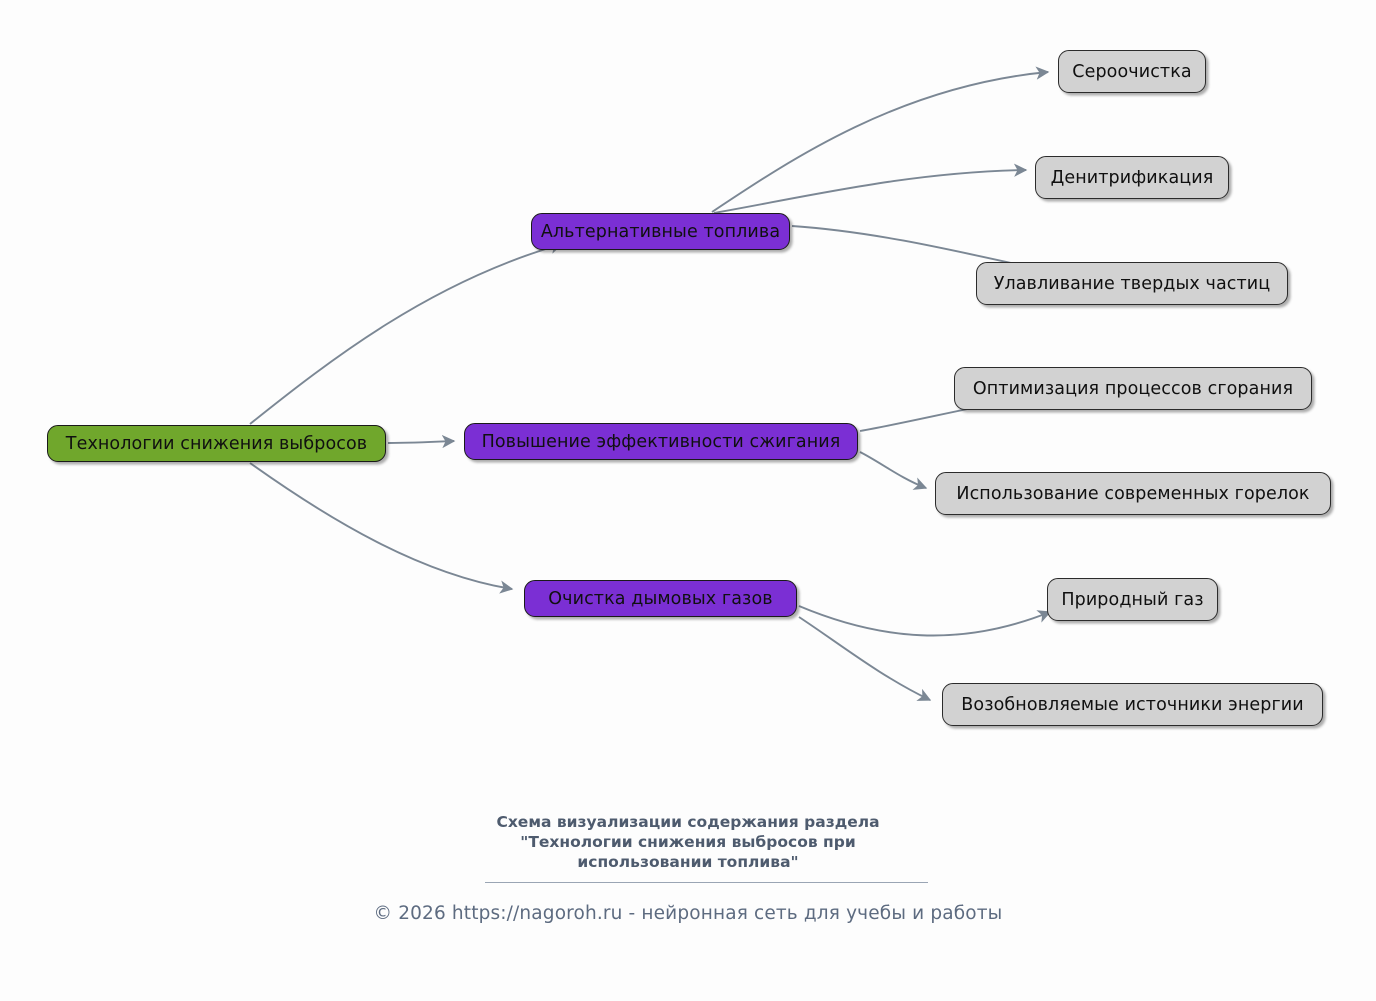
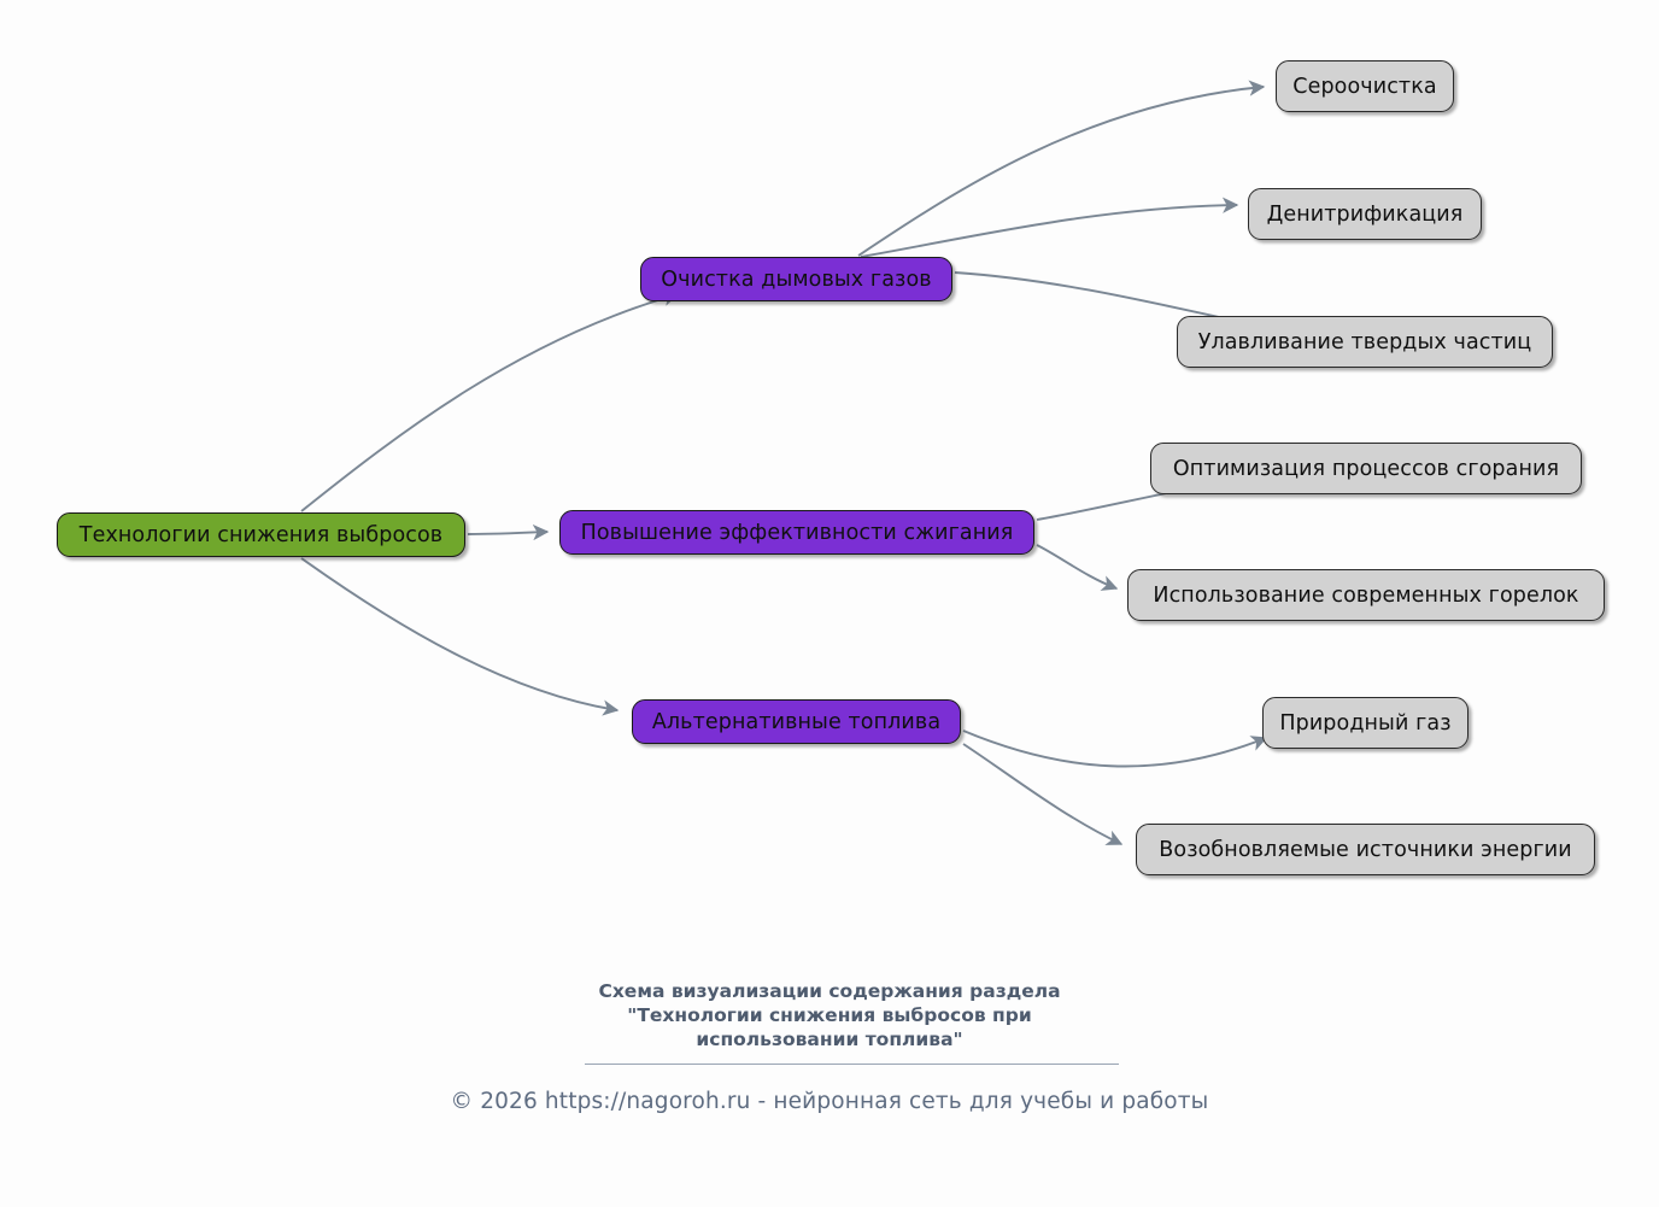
  Технологии снижения выбросов
- Альтернативные топлива
+ Очистка дымовых газов
  Сероочистка
  Денитрификация
  Улавливание твердых частиц
  Повышение эффективности сжигания
  Оптимизация процессов сгорания
  Использование современных горелок
- Очистка дымовых газов
+ Альтернативные топлива
  Природный газ
  Возобновляемые источники энергии
  Схема визуализации содержания раздела
  "Технологии снижения выбросов при
  использовании топлива"
  © 2026 https://nagoroh.ru - нейронная сеть для учебы и работы
